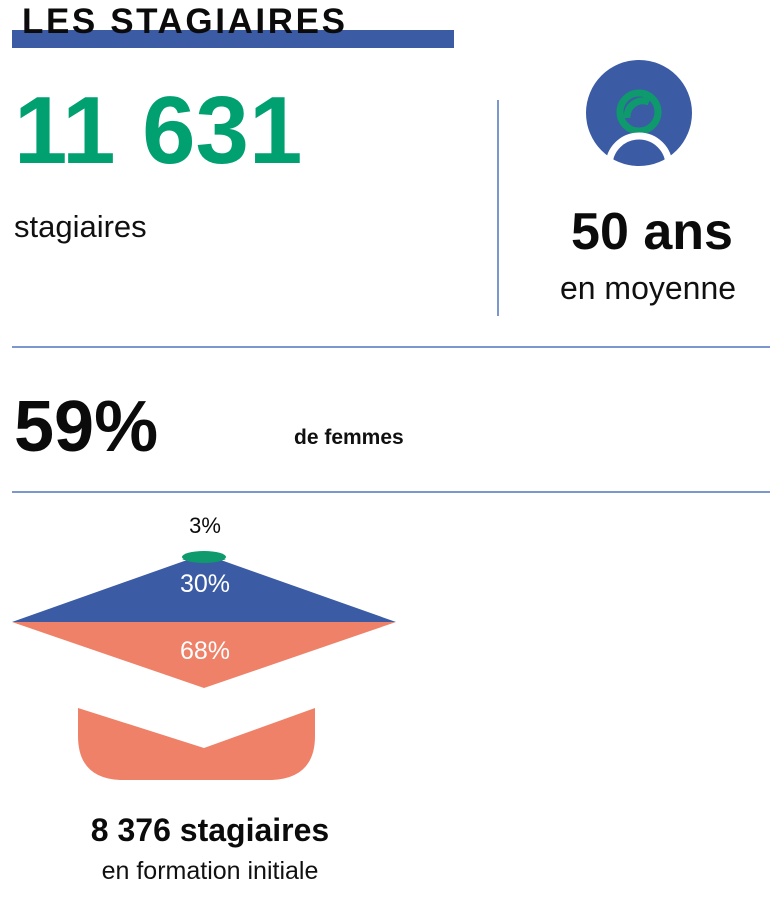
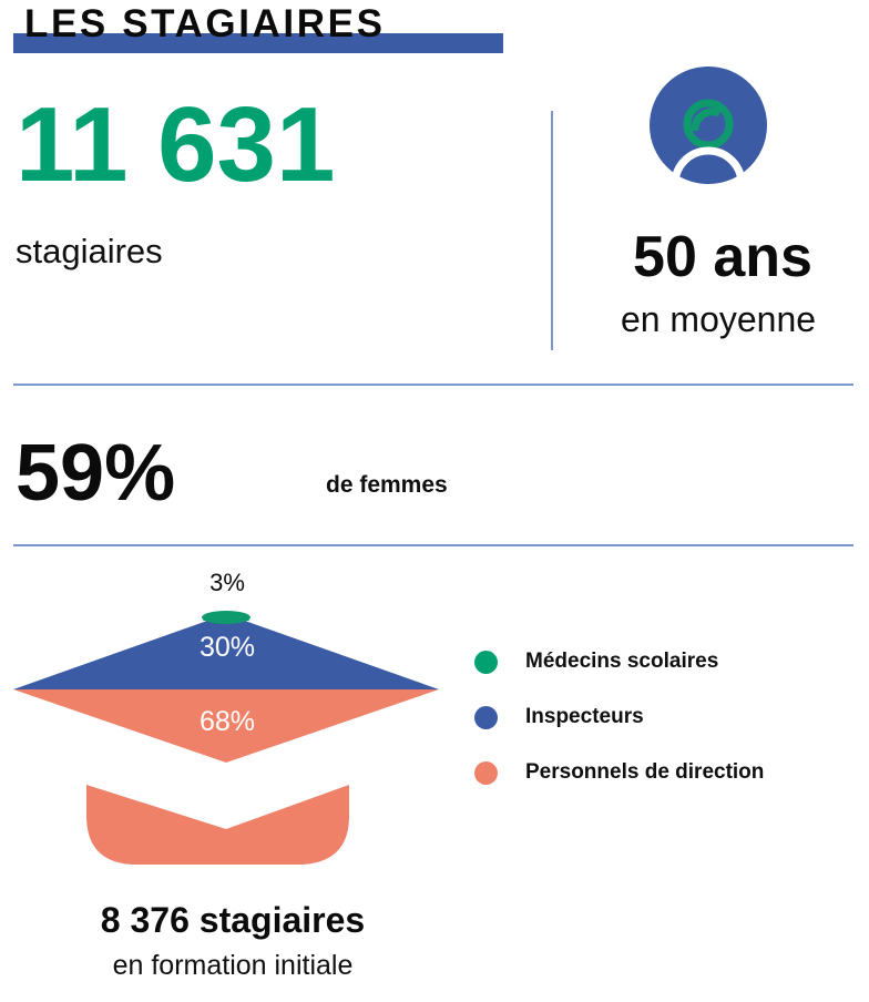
  LES STAGIAIRES
  11 631
  stagiaires
  50 ans
  en moyenne
  59%
  de femmes
  3%
  30%
  68%
+ Médecins scolaires
+ Inspecteurs
+ Personnels de direction
  8 376 stagiaires
  en formation initiale
